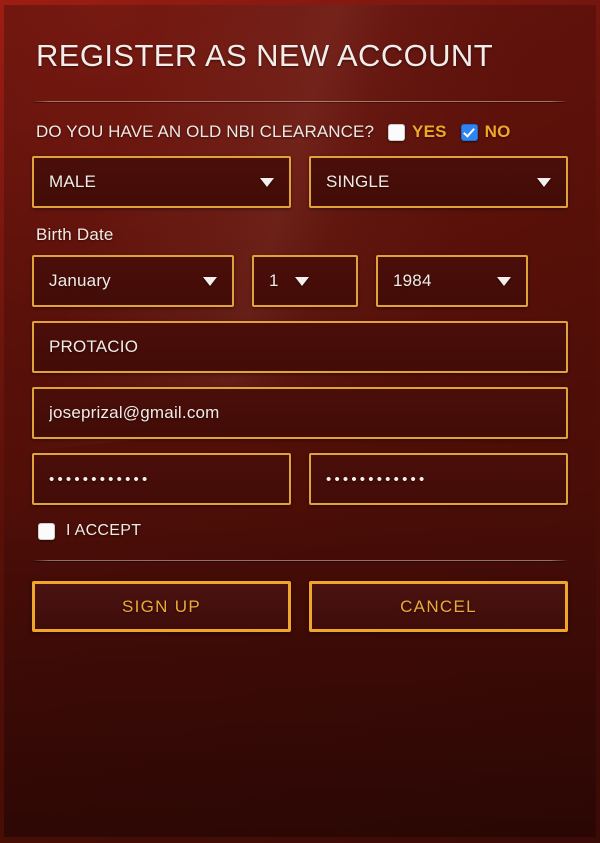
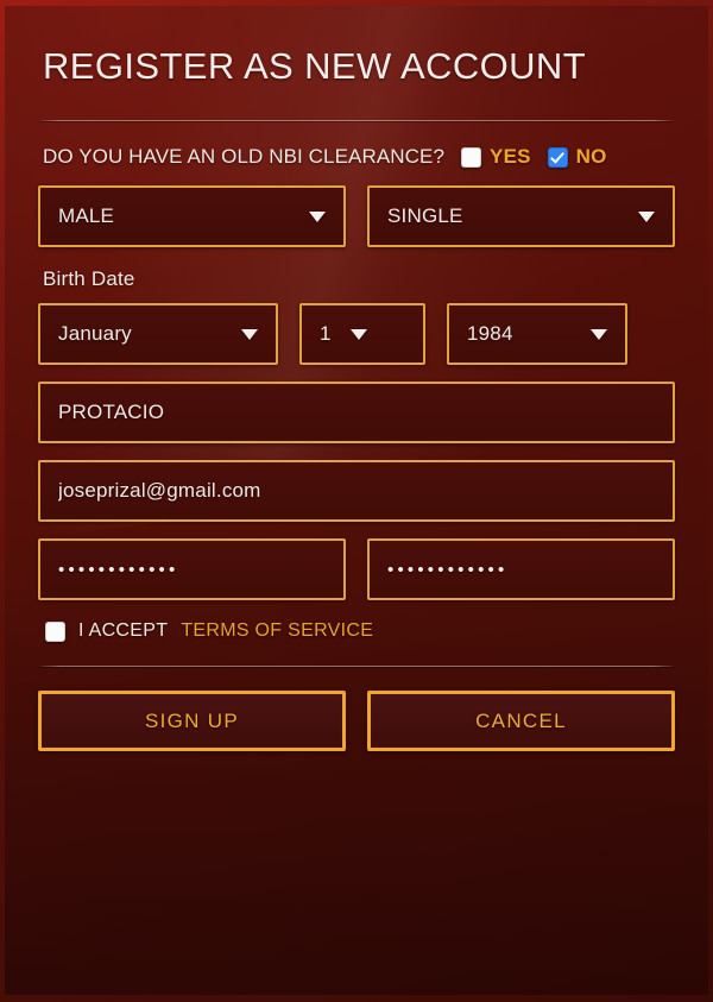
  REGISTER AS NEW ACCOUNT
  DO YOU HAVE AN OLD NBI CLEARANCE?
  YES
  NO
  MALE
  SINGLE
  Birth Date
  January
  1
  1984
  PROTACIO
  joseprizal@gmail.com
  ••••••••••••
  ••••••••••••
  I ACCEPT
+ TERMS OF SERVICE
  SIGN UP
  CANCEL
